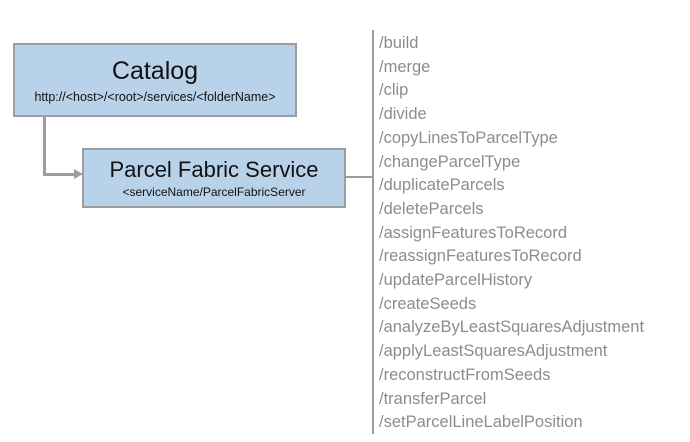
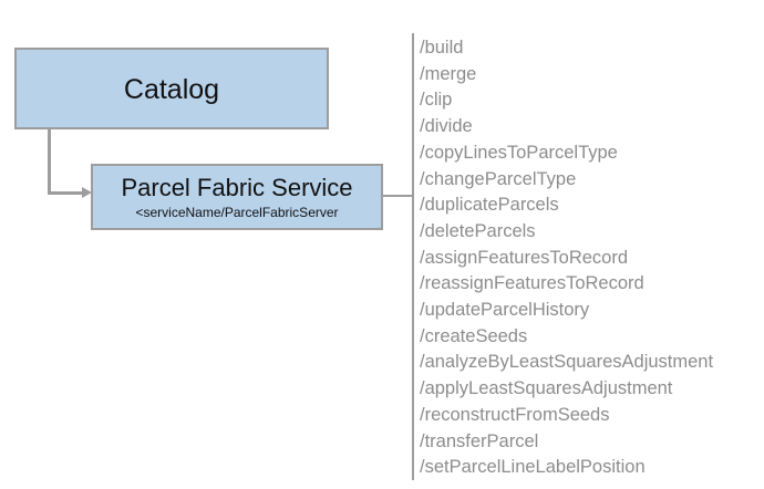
  Catalog
- http://<host>/<root>/services/<folderName>
  Parcel Fabric Service
  <serviceName/ParcelFabricServer
  /build
  /merge
  /clip
  /divide
  /copyLinesToParcelType
  /changeParcelType
  /duplicateParcels
  /deleteParcels
  /assignFeaturesToRecord
  /reassignFeaturesToRecord
  /updateParcelHistory
  /createSeeds
  /analyzeByLeastSquaresAdjustment
  /applyLeastSquaresAdjustment
  /reconstructFromSeeds
  /transferParcel
  /setParcelLineLabelPosition
